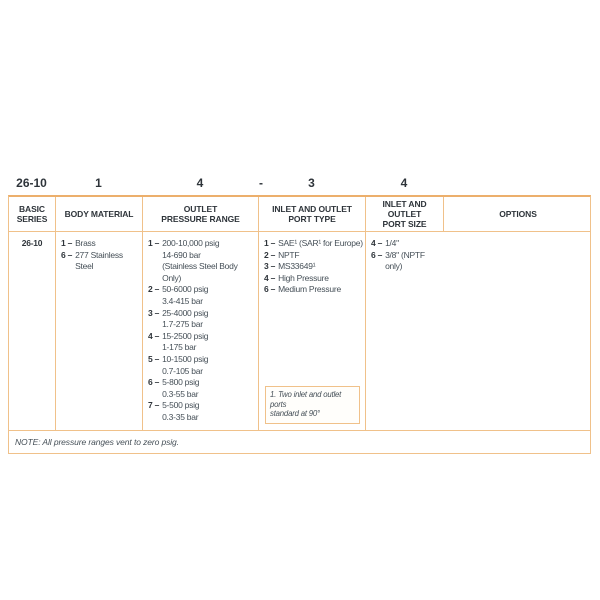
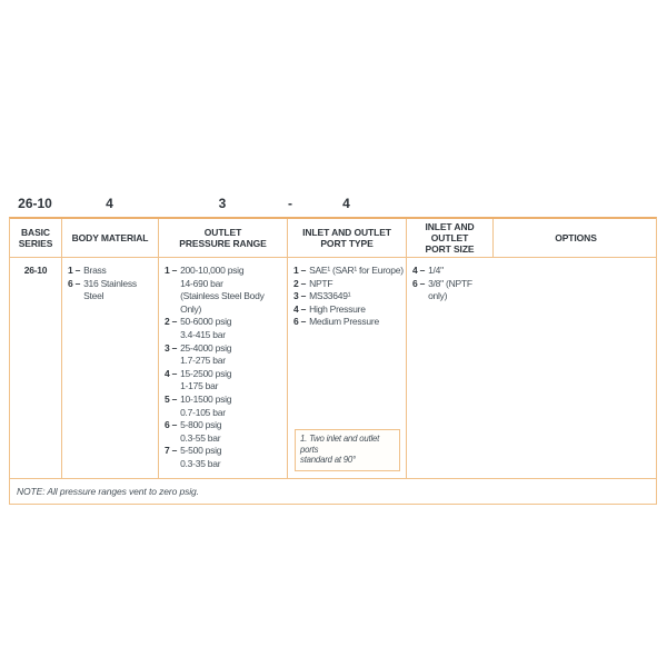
  26-10
- 1
  4
  3
  4
  -
  BASIC SERIES
  BODY MATERIAL
  OUTLET
  PRESSURE RANGE
  INLET AND OUTLET
  PORT TYPE
  INLET AND OUTLET
  PORT SIZE
  OPTIONS
  26-10
  1 –
  Brass
  6 –
- 277 Stainless Steel
+ 316 Stainless Steel
  1 –
  200-10,000 psig
  14-690 bar
  (Stainless Steel Body Only)
  2 –
  50-6000 psig
  3.4-415 bar
  3 –
  25-4000 psig
  1.7-275 bar
  4 –
  15-2500 psig
  1-175 bar
  5 –
  10-1500 psig
  0.7-105 bar
  6 –
  5-800 psig
  0.3-55 bar
  7 –
  5-500 psig
  0.3-35 bar
  1 –
  SAE¹ (SAR¹ for Europe)
  2 –
  NPTF
  3 –
  MS33649¹
  4 –
  High Pressure
  6 –
  Medium Pressure
  1. Two inlet and outlet ports
  standard at 90°
  4 –
  1/4"
  6 –
  3/8" (NPTF only)
  NOTE: All pressure ranges vent to zero psig.
